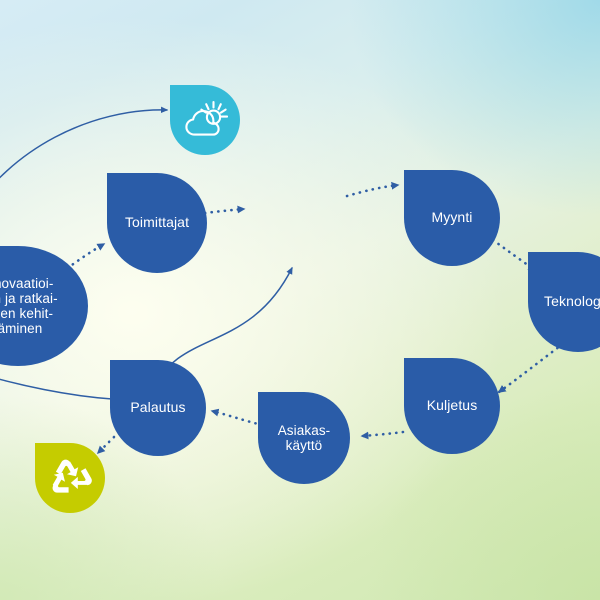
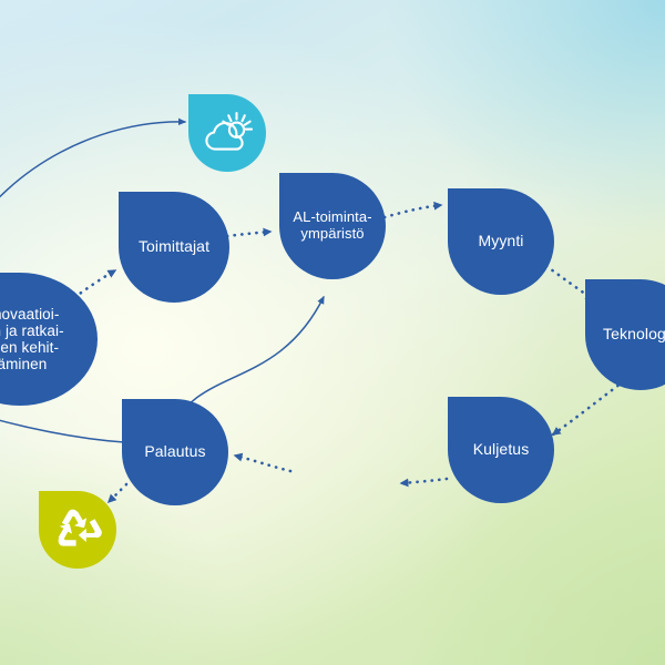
  ovaatioi-
  ja ratkai-
  en kehit-
  äminen
  Toimittajat
+ AL-toiminta-
+ ympäristö
  Myynti
  Teknolog
  Kuljetus
- Asiakas-
- käyttö
  Palautus
